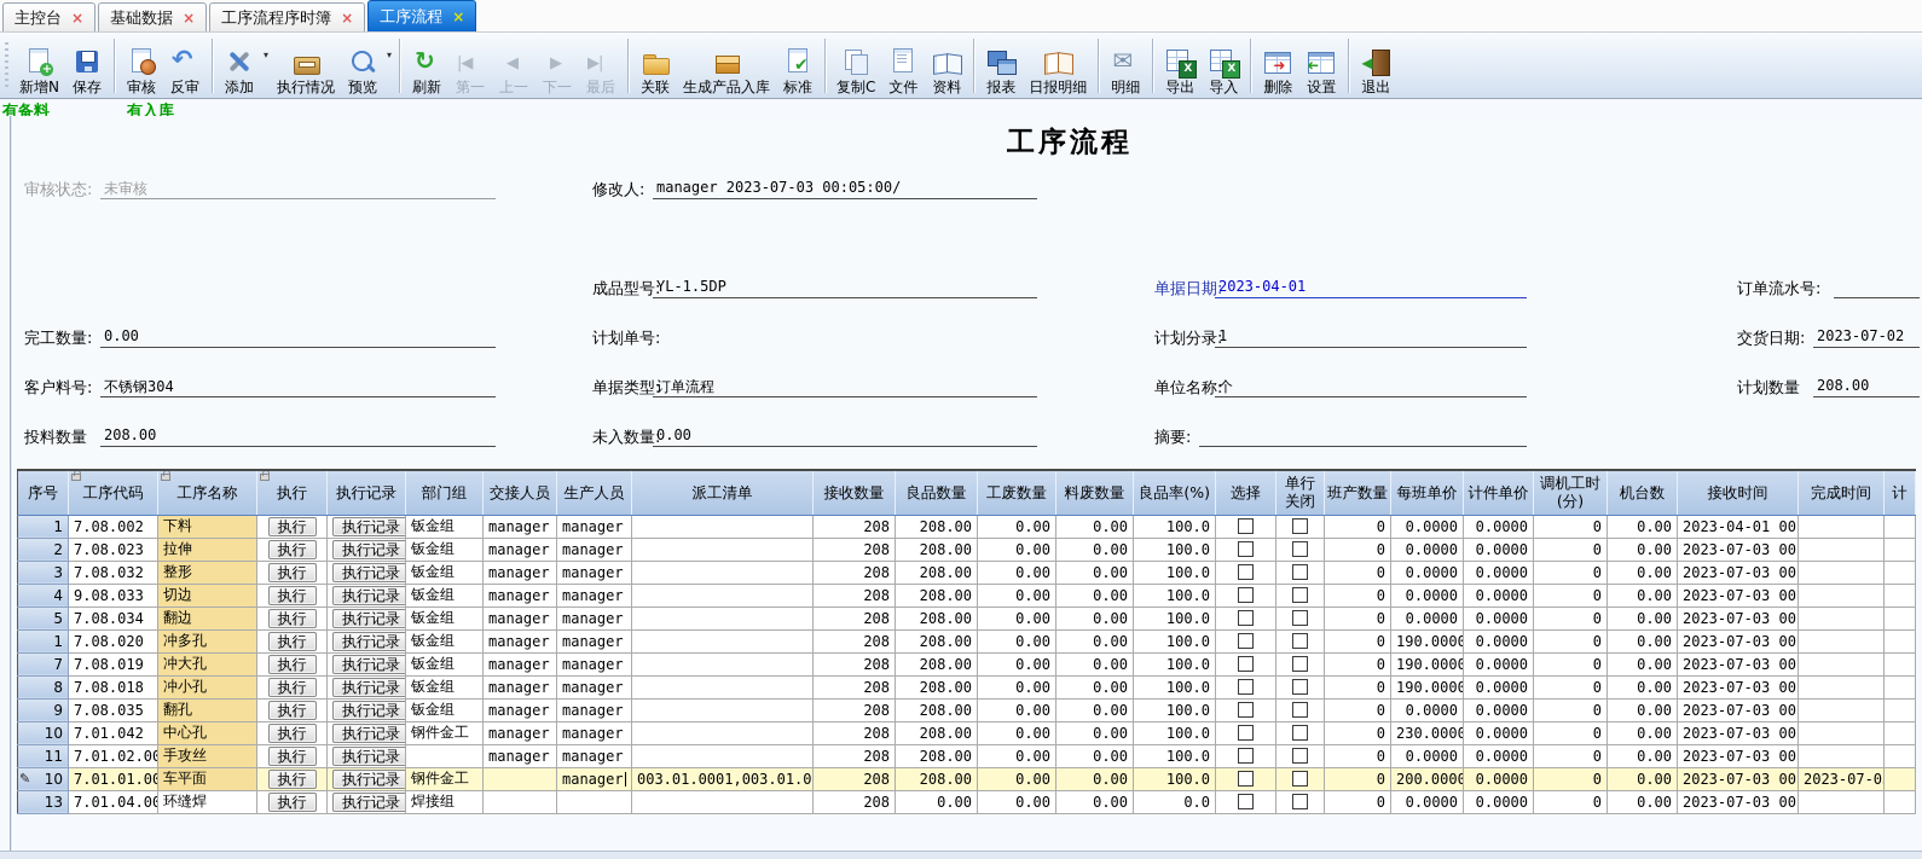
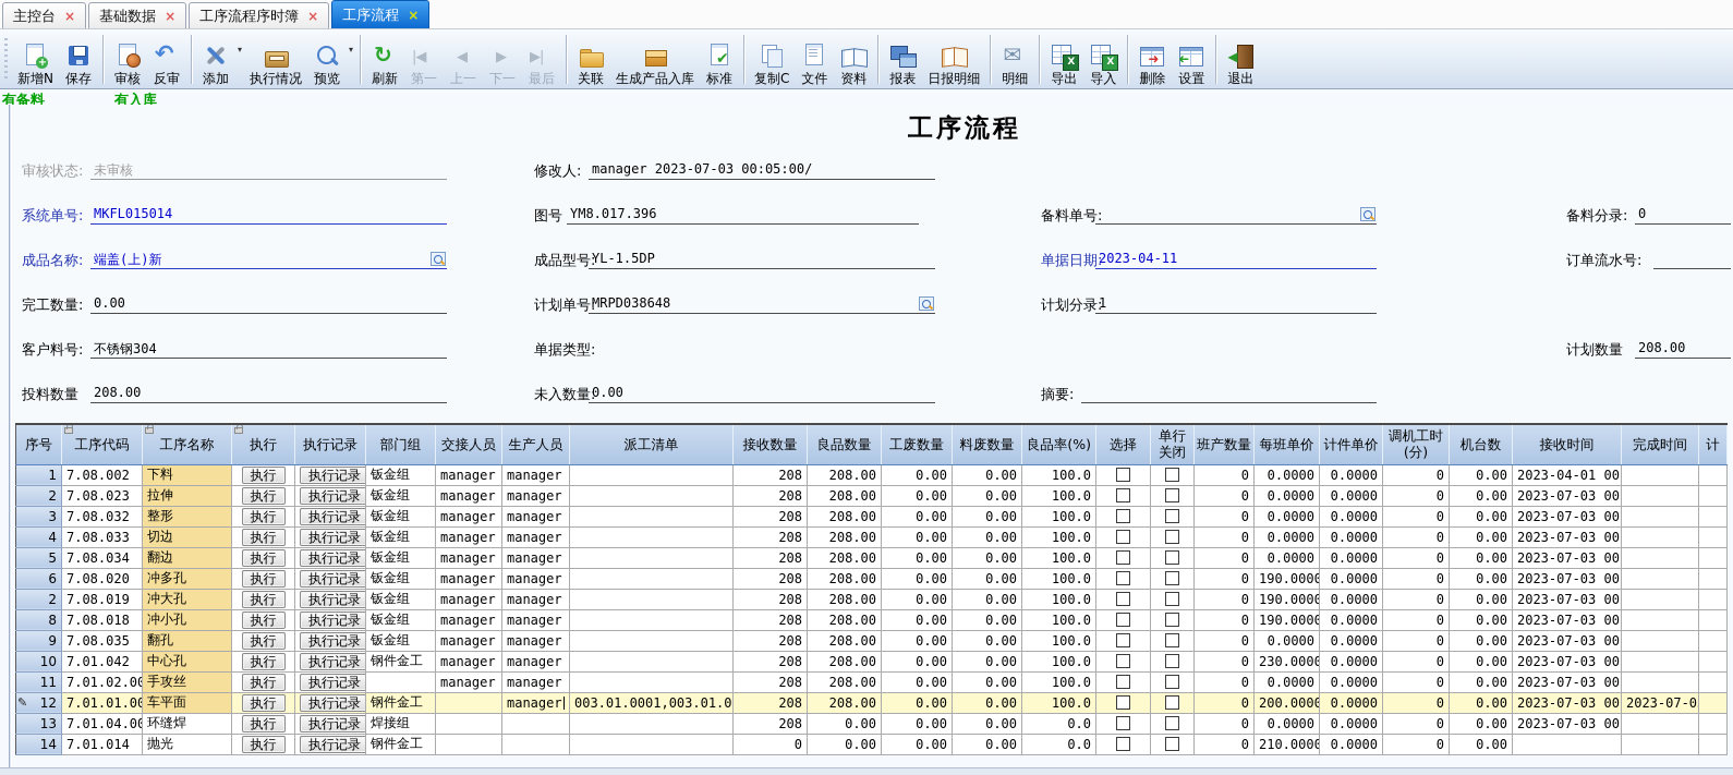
  主控台
  ×
  基础数据
  ×
  工序流程序时簿
  ×
  工序流程
  ×
  新增N
  保存
  审核
  反审
  添加
  ▾
  执行情况
  预览
  ▾
  刷新
  第一
  上一
  下一
  最后
  关联
  生成产品入库
  标准
  复制C
  文件
  资料
  报表
  日报明细
  明细
  导出
  导入
  删除
  设置
  退出
  有备料
  有入库
  工序流程
  审核状态:
  未审核
  修改人:
  manager 2023-07-03 00:05:00/
+ 系统单号:
+ MKFL015014
+ 图号
+ YM8.017.396
+ 备料单号:
+ 备料分录:
+ 0
+ 成品名称:
+ 端盖(上)新
  成品型号:
  YL-1.5DP
  单据日期:
- 2023-04-01
+ 2023-04-11
  订单流水号:
  完工数量:
  0.00
  计划单号:
+ MRPD038648
  计划分录:
  1
- 交货日期:
- 2023-07-02
  客户料号:
  不锈钢304
  单据类型:
- 订单流程
- 单位名称:
- 个
  计划数量
  208.00
  投料数量
  208.00
  未入数量:
  0.00
  摘要:
  序号	工序代码	工序名称	执行	执行记录	部门组	交接人员	生产人员	派工清单	接收数量	良品数量	工废数量	料废数量	良品率(%)	选择	单行关闭	班产数量	每班单价	计件单价	调机工时(分)	机台数	接收时间	完成时间	计
  1	7.08.002	下料	执行	执行记录	钣金组	manager	manager		208	208.00	0.00	0.00	100.0			0	0.0000	0.0000	0	0.00	2023-04-01 00
  2	7.08.023	拉伸	执行	执行记录	钣金组	manager	manager		208	208.00	0.00	0.00	100.0			0	0.0000	0.0000	0	0.00	2023-07-03 00
  3	7.08.032	整形	执行	执行记录	钣金组	manager	manager		208	208.00	0.00	0.00	100.0			0	0.0000	0.0000	0	0.00	2023-07-03 00
- 4	9.08.033	切边	执行	执行记录	钣金组	manager	manager		208	208.00	0.00	0.00	100.0			0	0.0000	0.0000	0	0.00	2023-07-03 00
+ 4	7.08.033	切边	执行	执行记录	钣金组	manager	manager		208	208.00	0.00	0.00	100.0			0	0.0000	0.0000	0	0.00	2023-07-03 00
  5	7.08.034	翻边	执行	执行记录	钣金组	manager	manager		208	208.00	0.00	0.00	100.0			0	0.0000	0.0000	0	0.00	2023-07-03 00
- 1	7.08.020	冲多孔	执行	执行记录	钣金组	manager	manager		208	208.00	0.00	0.00	100.0			0	190.0000	0.0000	0	0.00	2023-07-03 00
+ 6	7.08.020	冲多孔	执行	执行记录	钣金组	manager	manager		208	208.00	0.00	0.00	100.0			0	190.0000	0.0000	0	0.00	2023-07-03 00
- 7	7.08.019	冲大孔	执行	执行记录	钣金组	manager	manager		208	208.00	0.00	0.00	100.0			0	190.0000	0.0000	0	0.00	2023-07-03 00
+ 2	7.08.019	冲大孔	执行	执行记录	钣金组	manager	manager		208	208.00	0.00	0.00	100.0			0	190.0000	0.0000	0	0.00	2023-07-03 00
  8	7.08.018	冲小孔	执行	执行记录	钣金组	manager	manager		208	208.00	0.00	0.00	100.0			0	190.0000	0.0000	0	0.00	2023-07-03 00
  9	7.08.035	翻孔	执行	执行记录	钣金组	manager	manager		208	208.00	0.00	0.00	100.0			0	0.0000	0.0000	0	0.00	2023-07-03 00
  10	7.01.042	中心孔	执行	执行记录	钢件金工	manager	manager		208	208.00	0.00	0.00	100.0			0	230.0000	0.0000	0	0.00	2023-07-03 00
  11	7.01.02.00	手攻丝	执行	执行记录		manager	manager		208	208.00	0.00	0.00	100.0			0	0.0000	0.0000	0	0.00	2023-07-03 00
- ✎ 10	7.01.01.00	车平面	执行	执行记录	钢件金工		manager	003.01.0001,003.01.0	208	208.00	0.00	0.00	100.0			0	200.0000	0.0000	0	0.00	2023-07-03 00	2023-07-0
+ ✎ 12	7.01.01.00	车平面	执行	执行记录	钢件金工		manager	003.01.0001,003.01.0	208	208.00	0.00	0.00	100.0			0	200.0000	0.0000	0	0.00	2023-07-03 00	2023-07-0
  13	7.01.04.00	环缝焊	执行	执行记录	焊接组				208	0.00	0.00	0.00	0.0			0	0.0000	0.0000	0	0.00	2023-07-03 00
+ 14	7.01.014	抛光	执行	执行记录	钢件金工				0	0.00	0.00	0.00	0.0			0	210.0000	0.0000	0	0.00
